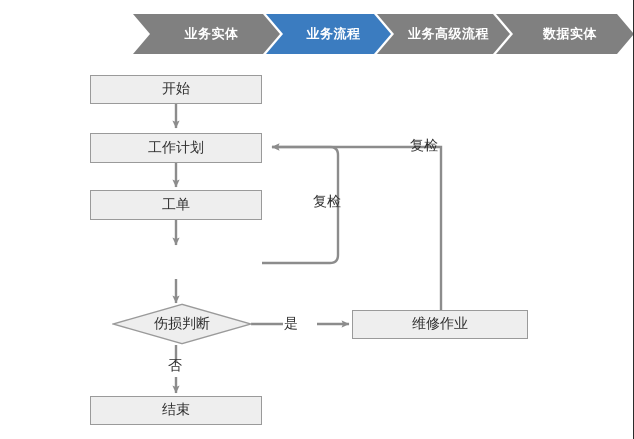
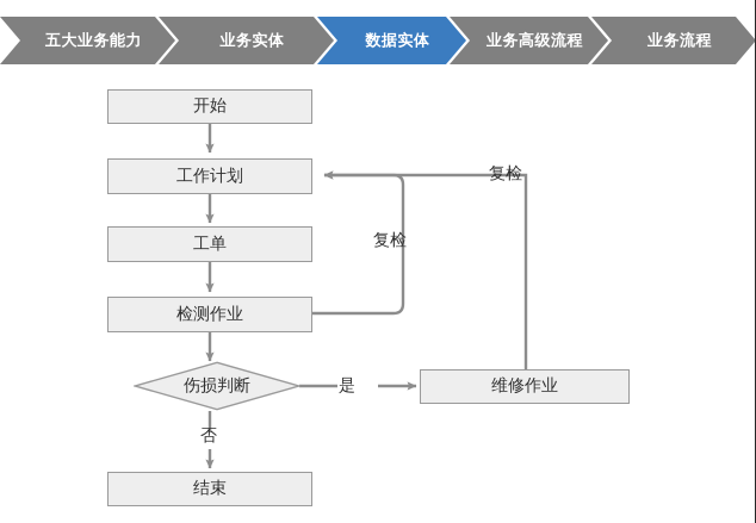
+ 五大业务能力
  业务实体
- 业务流程
+ 数据实体
  业务高级流程
- 数据实体
+ 业务流程
  开始
  工作计划
  工单
+ 检测作业
  伤损判断
  维修作业
  结束
  是
  否
  复检
  复检
